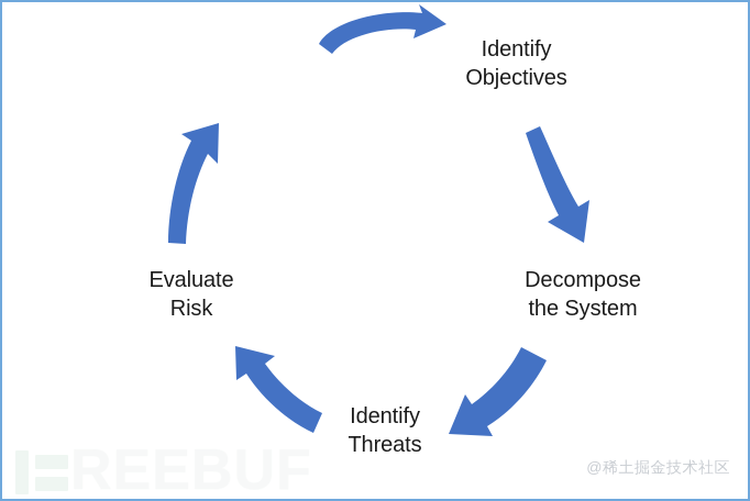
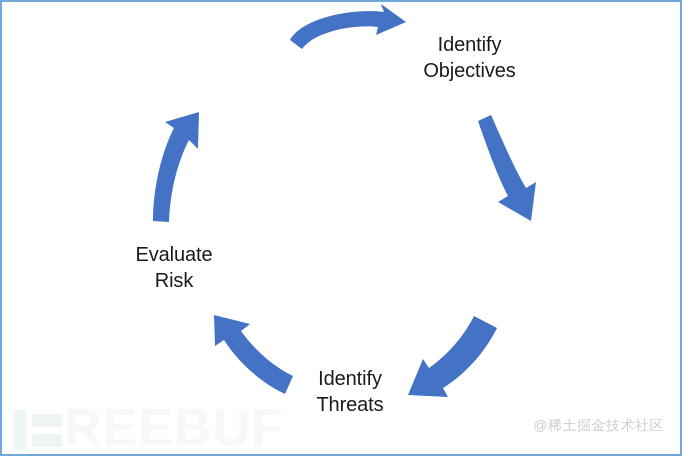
  Identify
  Objectives
- Decompose
- the System
  Identify
  Threats
  Evaluate
  Risk
  REEBUF
  @稀土掘金技术社区
